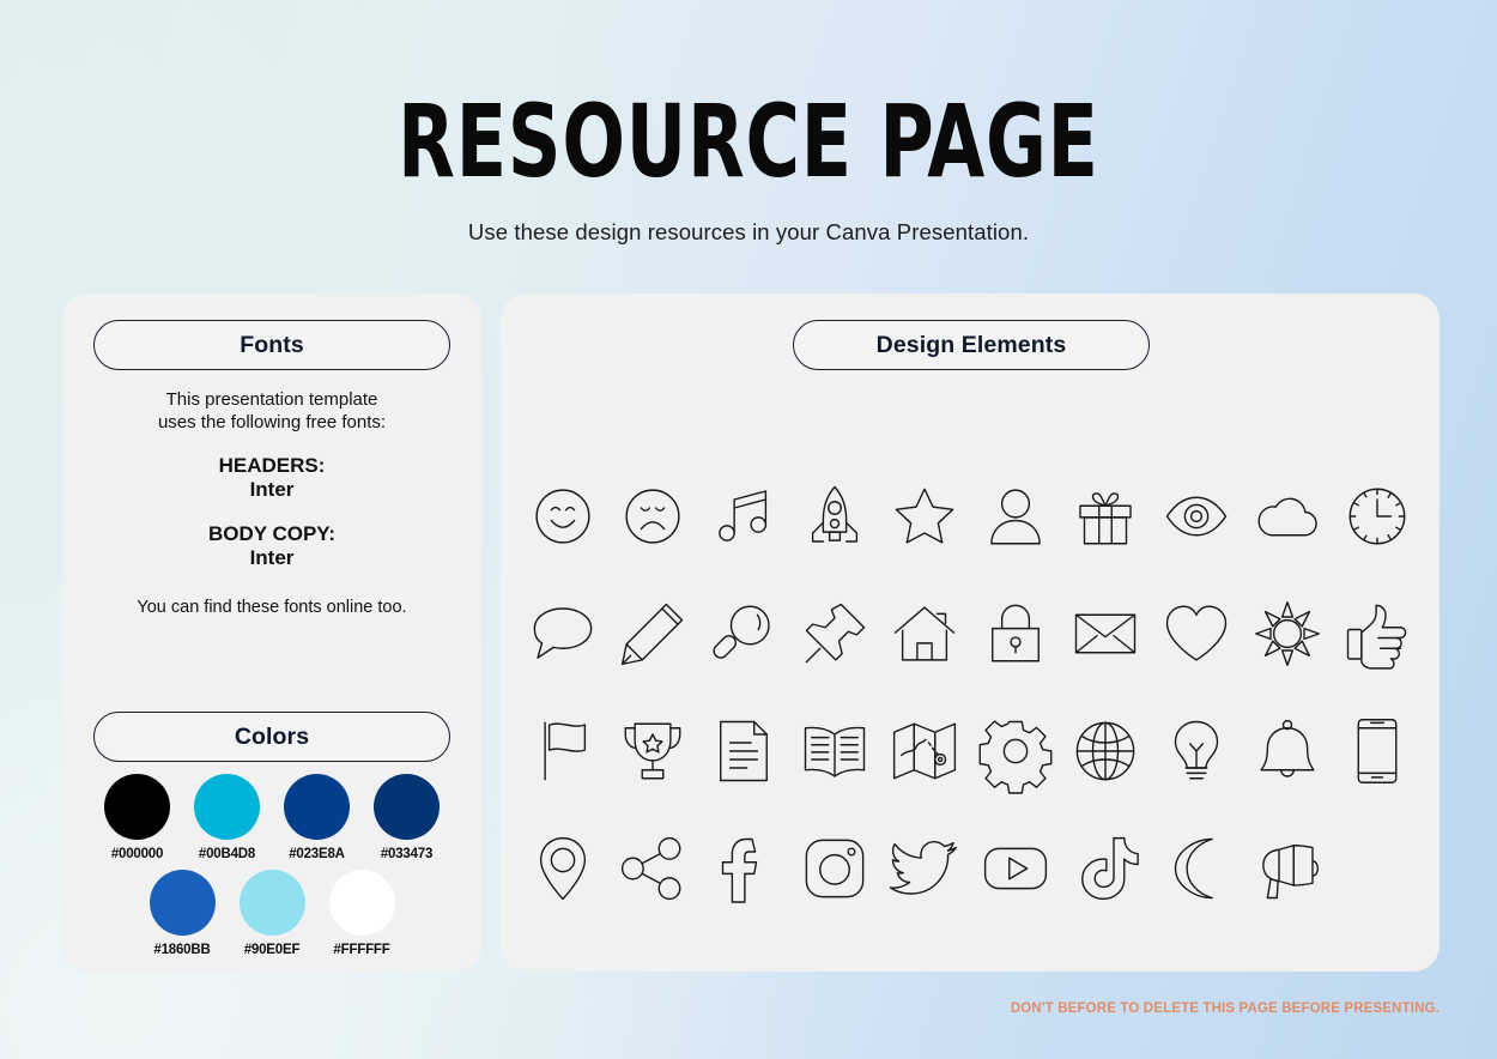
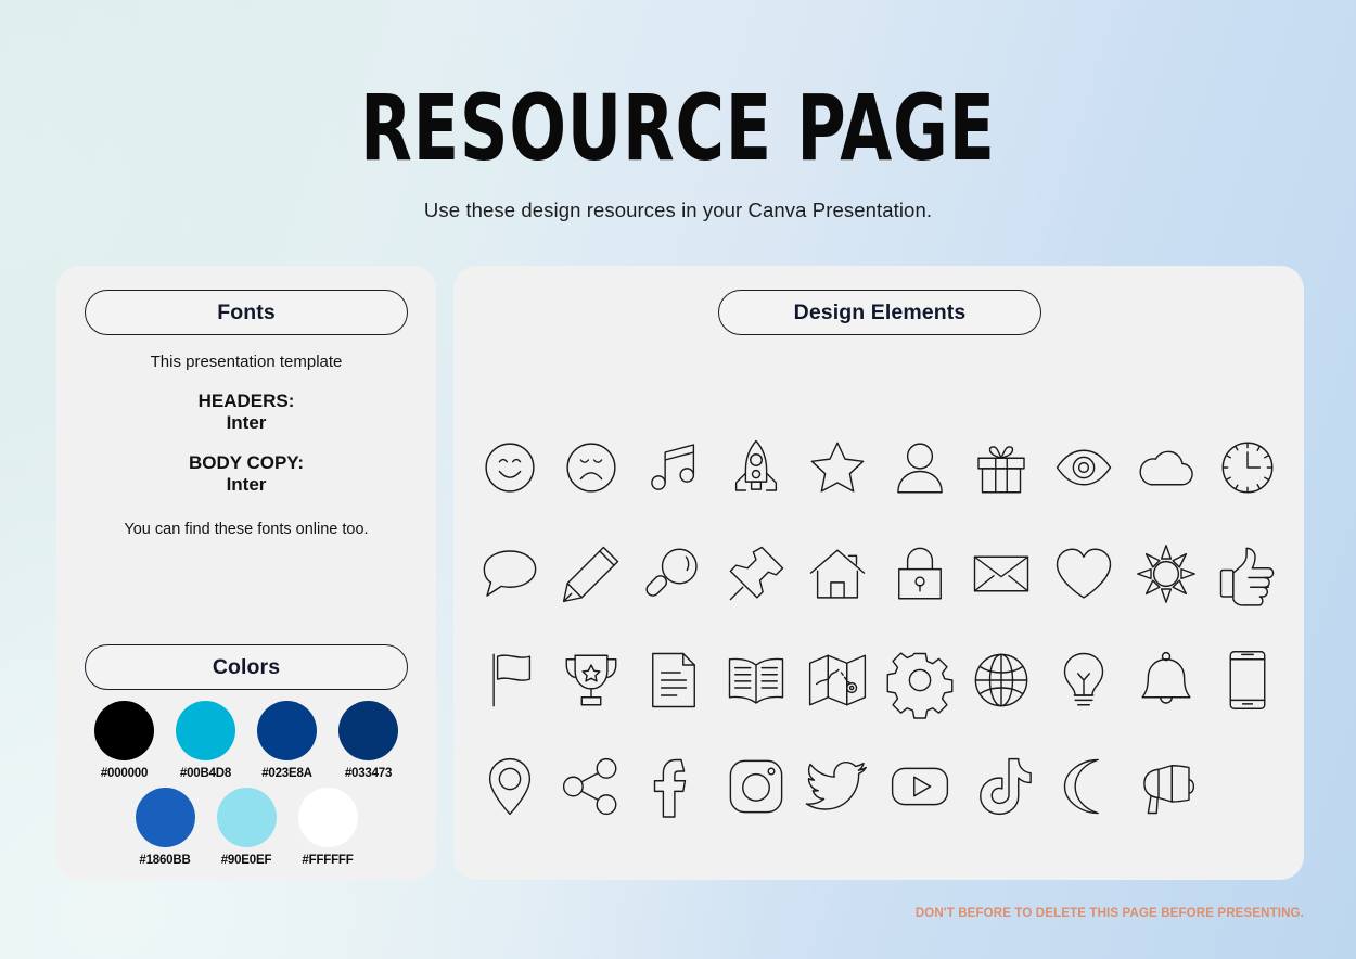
  RESOURCE PAGE
  Use these design resources in your Canva Presentation.
  Fonts
  This presentation template
- uses the following free fonts:
  HEADERS:
  Inter
  BODY COPY:
  Inter
  You can find these fonts online too.
  Colors
  #000000
  #00B4D8
  #023E8A
  #033473
  #1860BB
  #90E0EF
  #FFFFFF
  Design Elements
  DON'T BEFORE TO DELETE THIS PAGE BEFORE PRESENTING.
